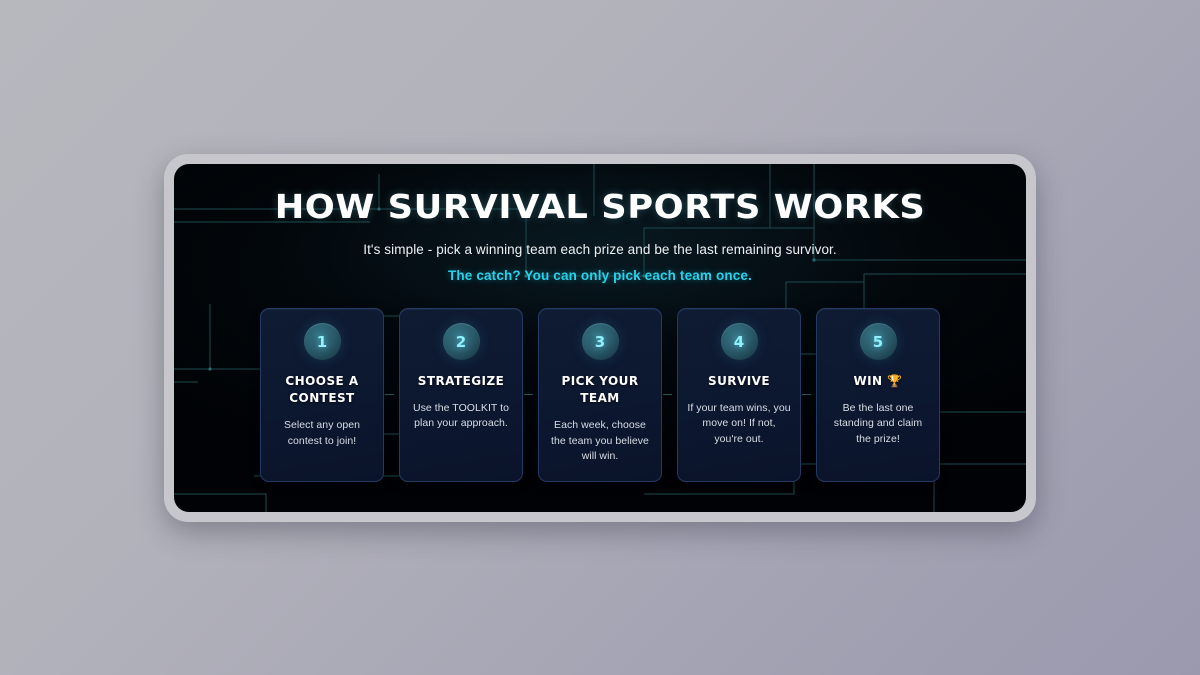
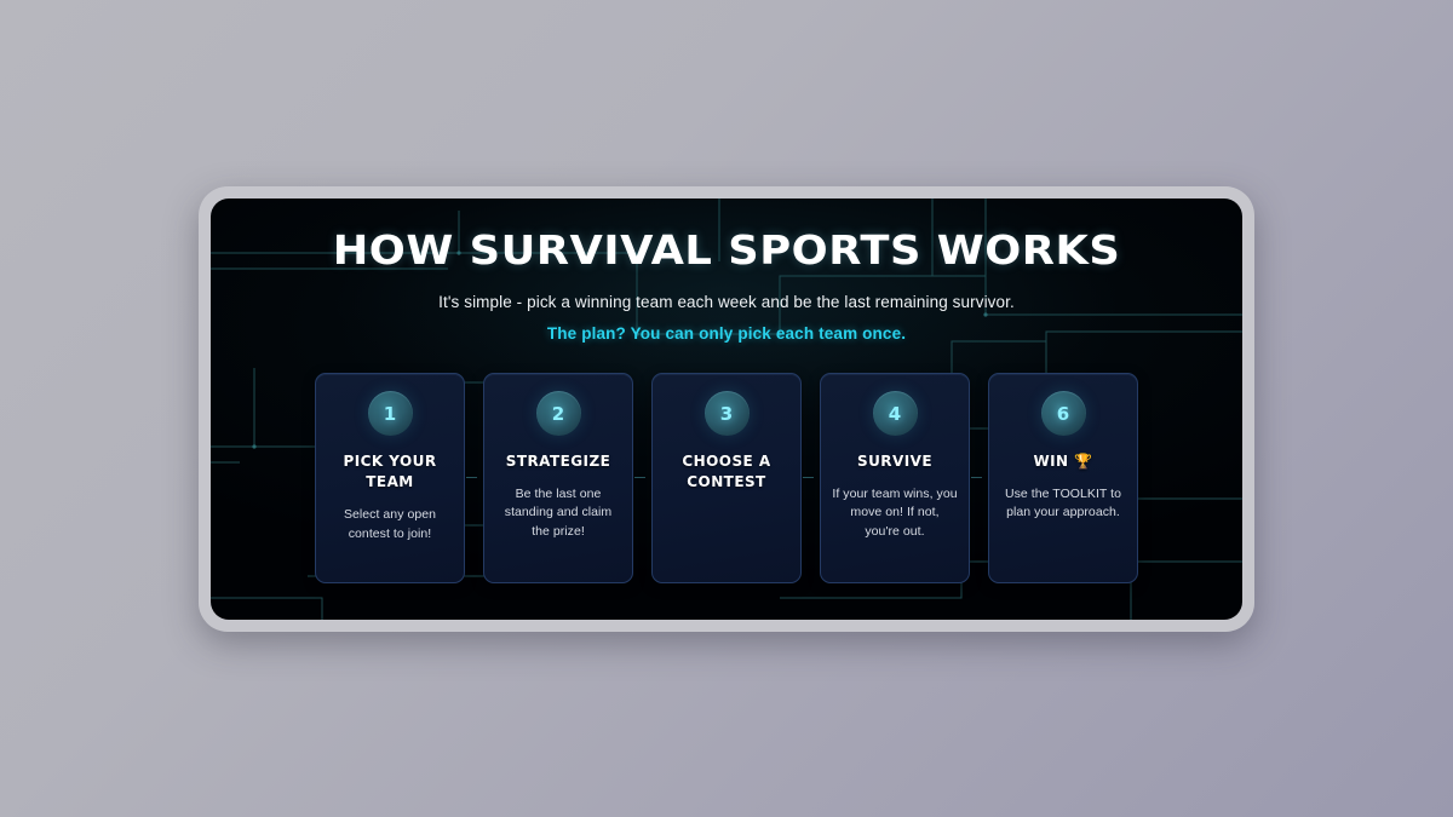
  HOW SURVIVAL SPORTS WORKS
- It's simple - pick a winning team each prize and be the last remaining survivor.
+ It's simple - pick a winning team each week and be the last remaining survivor.
- The catch? You can only pick each team once.
+ The plan? You can only pick each team once.
  1
- CHOOSE A CONTEST
+ PICK YOUR TEAM
  Select any open contest to join!
  2
  STRATEGIZE
- Use the TOOLKIT to plan your approach.
+ Be the last one standing and claim the prize!
  3
- PICK YOUR TEAM
+ CHOOSE A CONTEST
- Each week, choose the team you believe will win.
  4
  SURVIVE
  If your team wins, you move on! If not, you're out.
- 5
+ 6
  WIN 🏆
- Be the last one standing and claim the prize!
+ Use the TOOLKIT to plan your approach.
